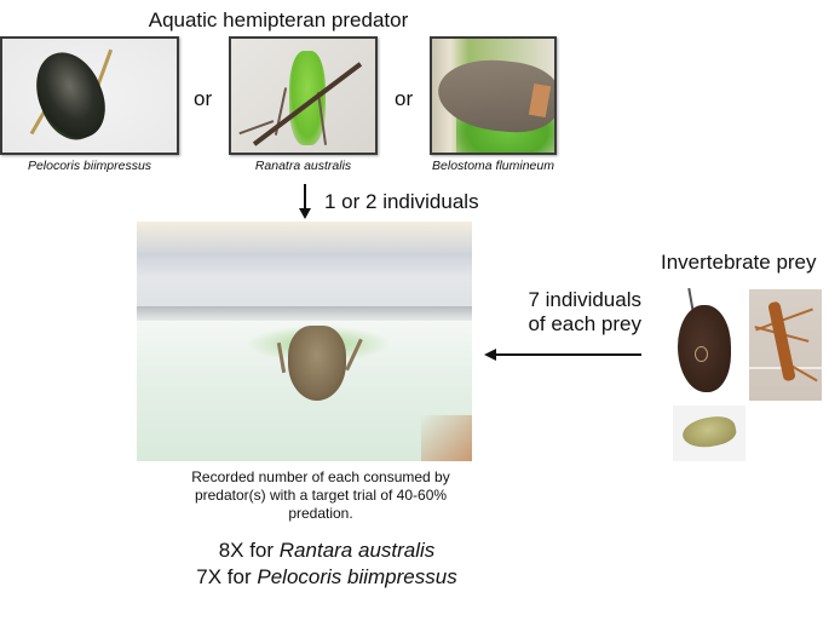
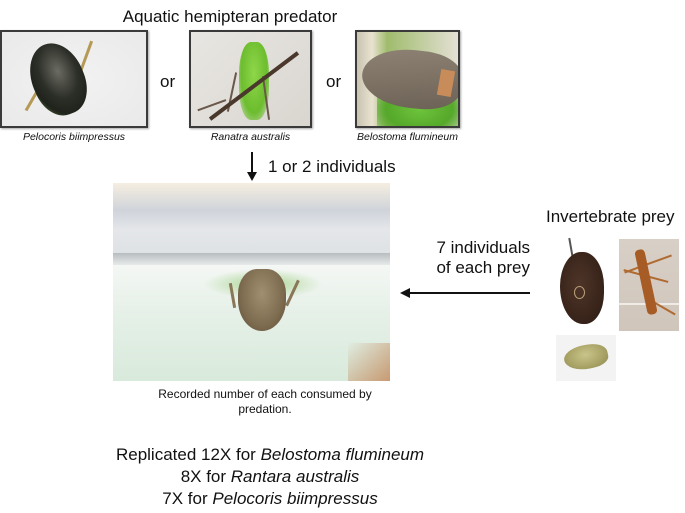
  Aquatic hemipteran predator
  Pelocoris biimpressus
  or
  Ranatra australis
  or
  Belostoma flumineum
  1 or 2 individuals
  Invertebrate prey
  7 individuals
  of each prey
  Recorded number of each consumed by
- predator(s) with a target trial of 40-60%
  predation.
+ Replicated 12X for Belostoma flumineum
  8X for Rantara australis
  7X for Pelocoris biimpressus
